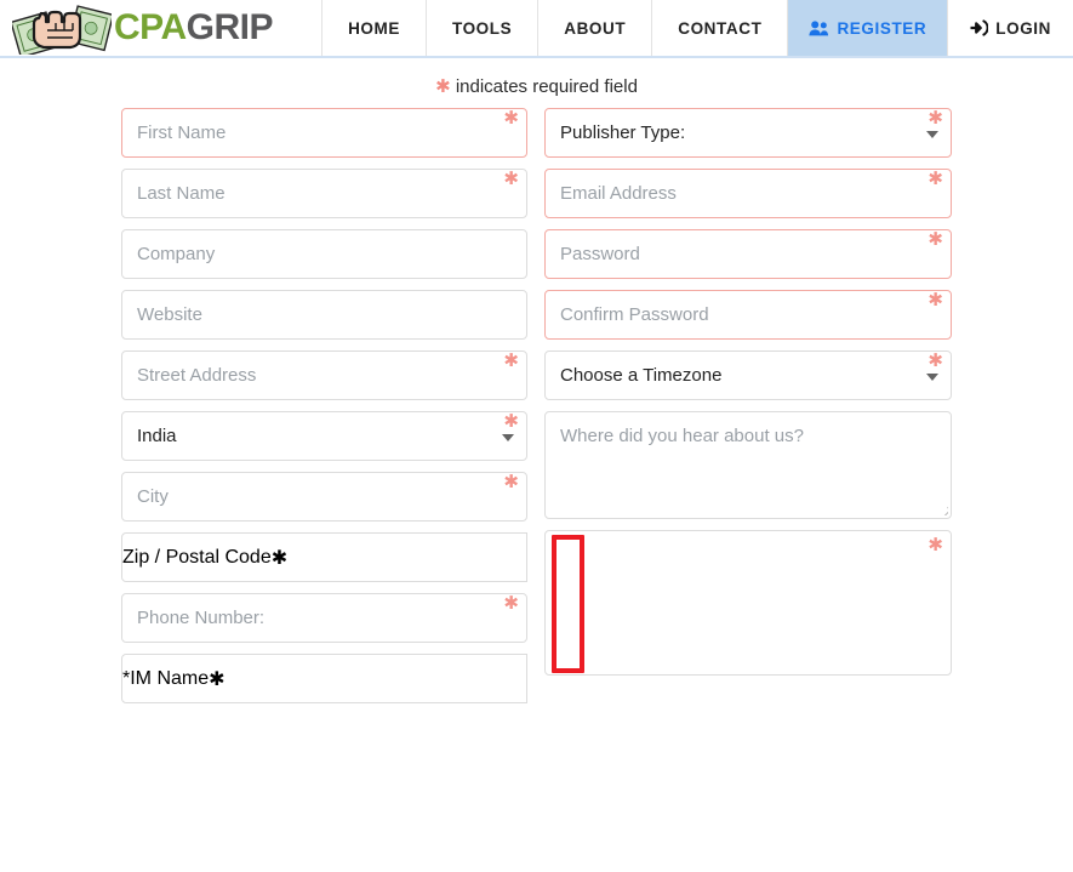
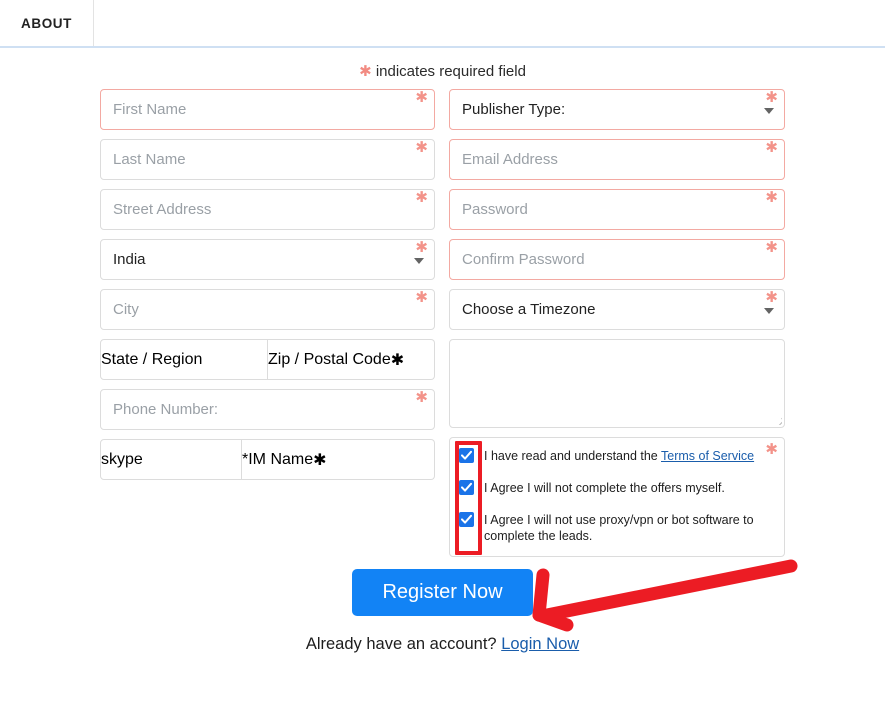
- CPAGRIP
- HOME
- TOOLS
  ABOUT
- CONTACT
- REGISTER
- LOGIN
  ✱ indicates required field
  First Name
  ✱
  Last Name
  ✱
- Company
- Website
  Street Address
  ✱
  India
  ✱
  City
  ✱
+ State / Region
  Zip / Postal Code
  ✱
  Phone Number:
  ✱
+ skype
  *IM Name
  ✱
  Publisher Type:
  ✱
  Email Address
  ✱
  Password
  ✱
  Confirm Password
  ✱
  Choose a Timezone
  ✱
- Where did you hear about us?
  ✱
+ I have read and understand the Terms of Service
+ I Agree I will not complete the offers myself.
+ I Agree I will not use proxy/vpn or bot software to complete the leads.
+ Register Now
+ Already have an account? Login Now
